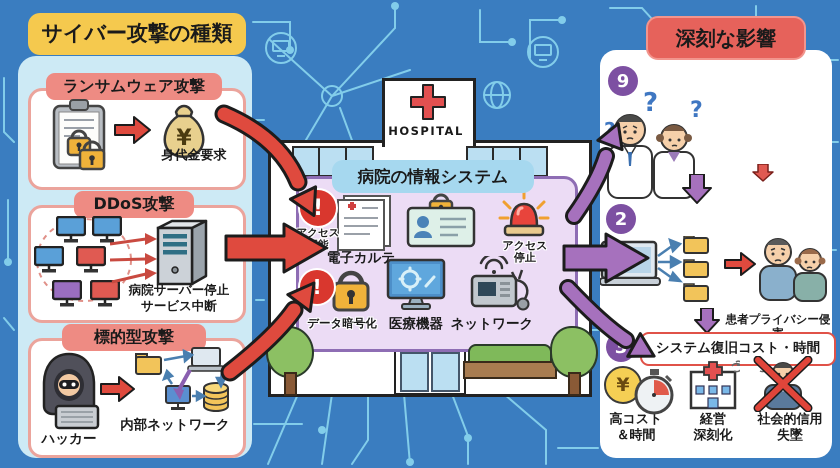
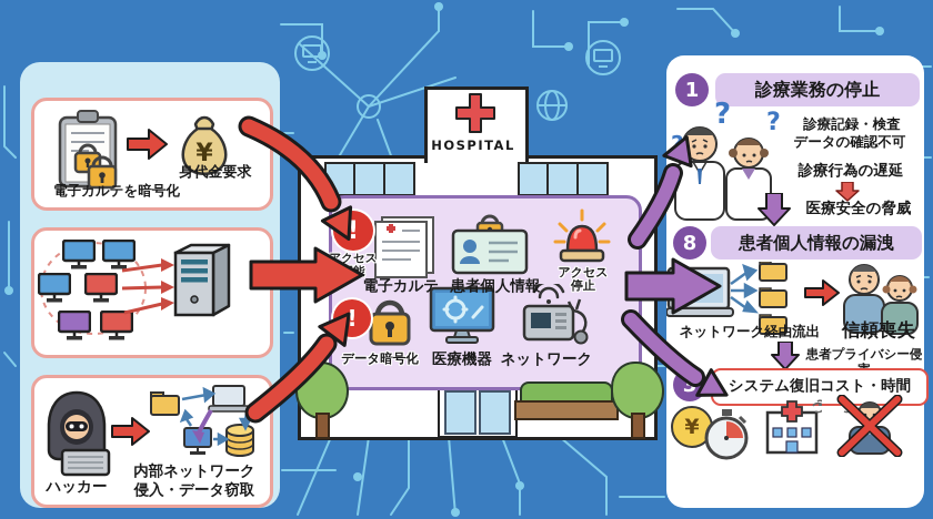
- サイバー攻撃の種類
- ランサムウェア攻撃
  ¥
+ 電子カルテを暗号化
  身代金要求
- DDoS攻撃
- 病院サーバー停止
- サービス中断
- 標的型攻撃
  ハッカー
  内部ネットワーク
+ 侵入・データ窃取
  HOSPITAL
- 病院の情報システム
  !
  クセス
  電子カルテ
+ 患者個人情報
  アクセス
  停止
  !
  データ暗号化
  医療機器
  ネットワーク
- 深刻な影響
- 9
+ 1
+ 診療業務の停止
  ?
  ?
+ 診療記録・検査
+ データの確認不可
+ 診療行為の遅延
+ 医療安全の脅威
- 2
+ 8
+ 患者個人情報の漏洩
+ ネットワーク経由流出
+ 信頼喪失
  患者プライバシー侵
  システム復旧コスト・時間
  ¥
- 高コスト
- ＆時間
- 経営
- 深刻化
- 社会的信用
- 失墜
